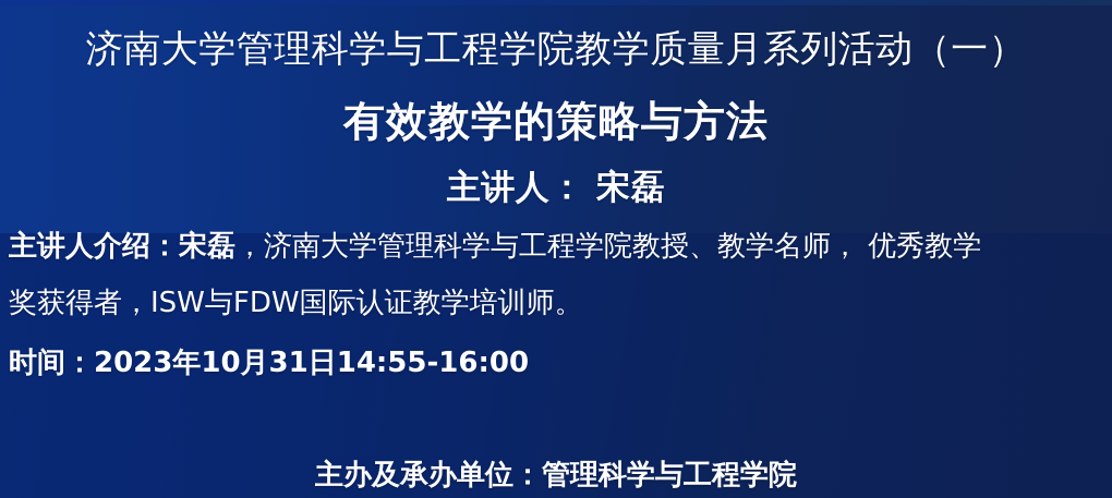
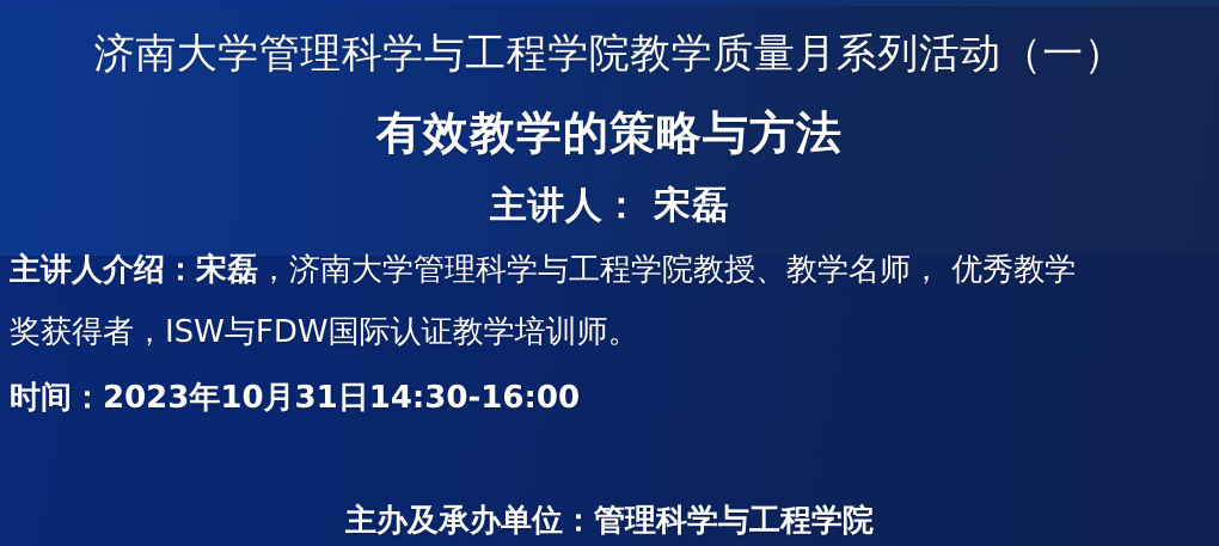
  济南大学管理科学与工程学院教学质量月系列活动（一）
  有效教学的策略与方法
  主讲人： 宋磊
  主讲人介绍：宋磊，济南大学管理科学与工程学院教授、教学名师， 优秀教学
  奖获得者，ISW与FDW国际认证教学培训师。
- 时间：2023年10月31日14:55-16:00
+ 时间：2023年10月31日14:30-16:00
  主办及承办单位：管理科学与工程学院
